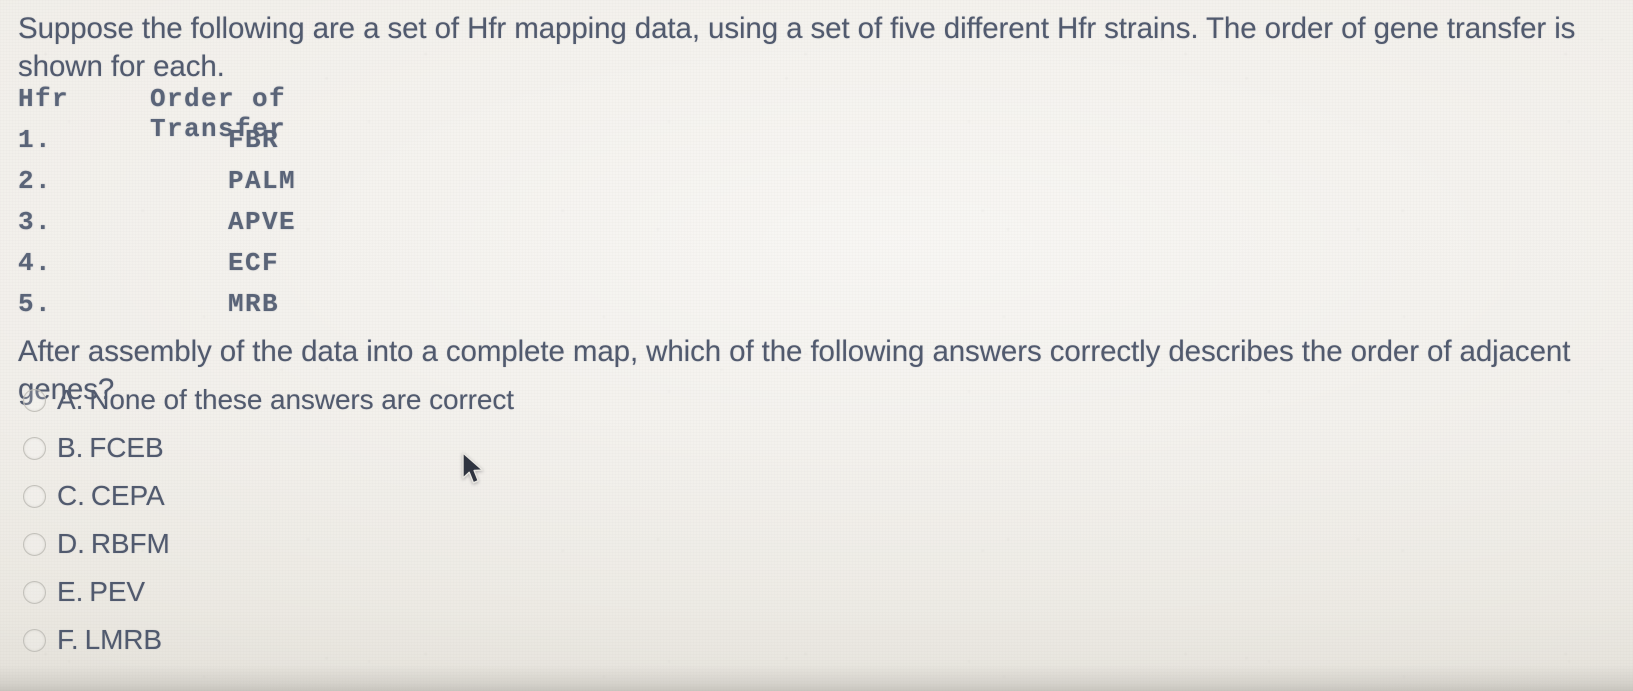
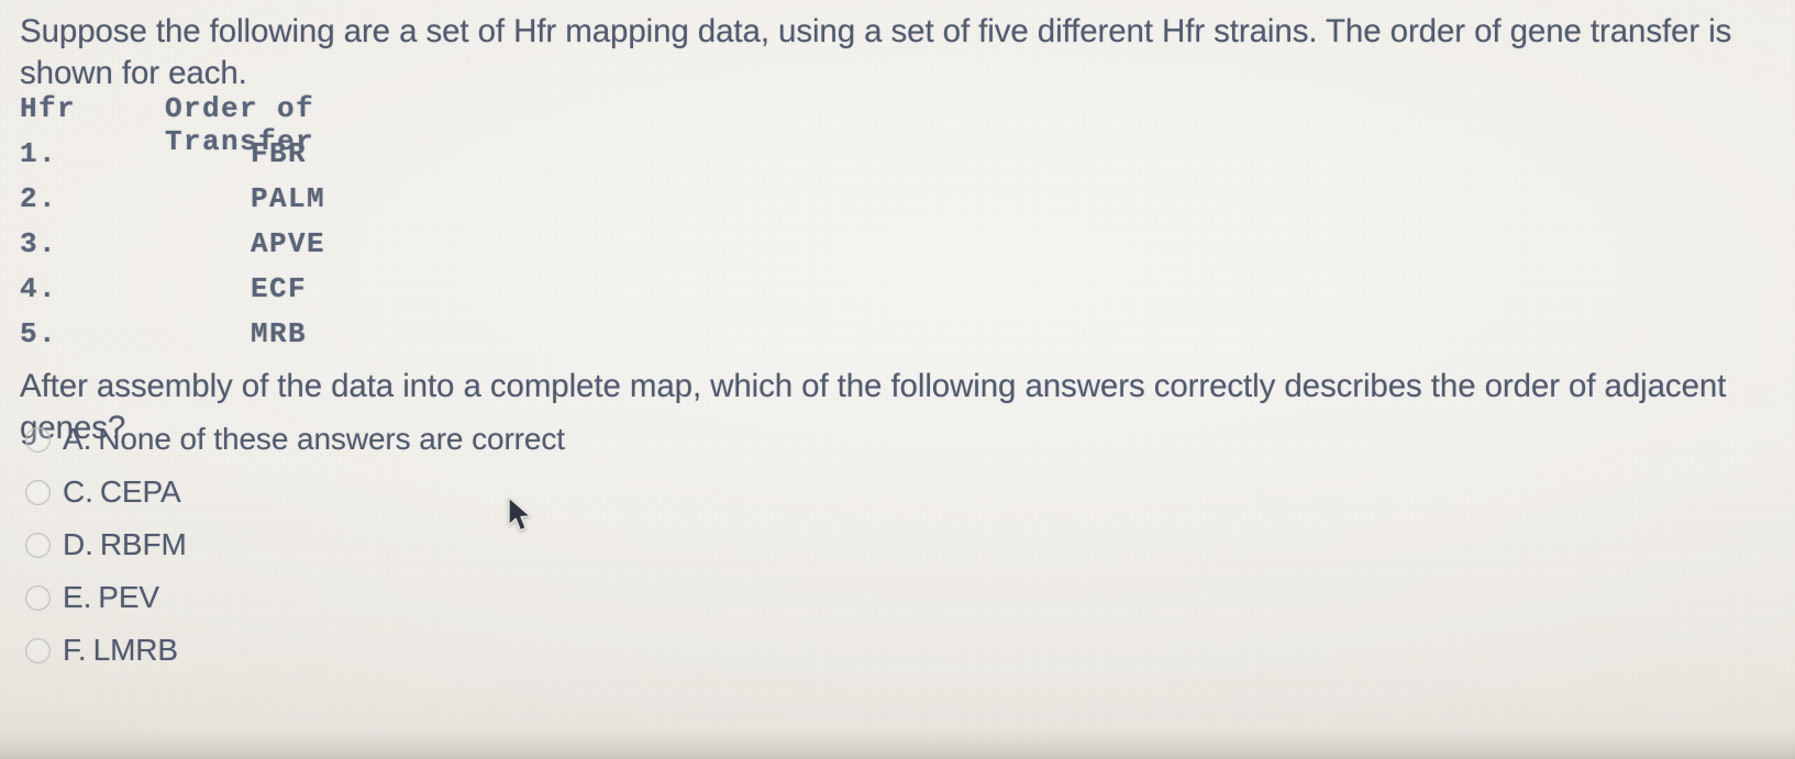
  Suppose the following are a set of Hfr mapping data, using a set of five different Hfr strains. The order of gene transfer is shown for each.
  Hfr
  Order of Transfer
  1.
  FBR
  2.
  PALM
  3.
  APVE
  4.
  ECF
  5.
  MRB
  After assembly of the data into a complete map, which of the following answers correctly describes the order of adjacent genes?
  A. None of these answers are correct
- B. FCEB
  C. CEPA
  D. RBFM
  E. PEV
  F. LMRB
